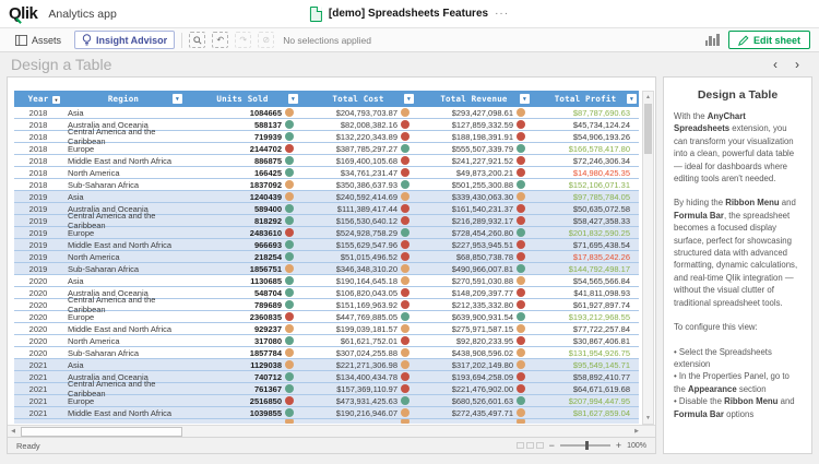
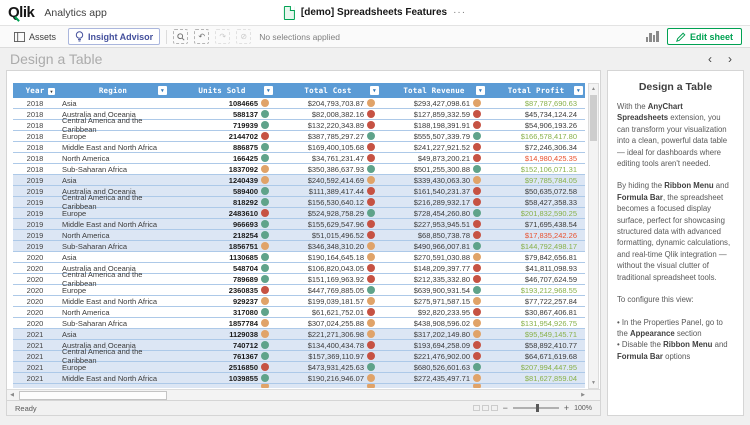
  Qlik
  Analytics app
  [demo] Spreadsheets Features
  ···
  Assets
  Insight Advisor
  ↶
  ↷
  ⊘
  No selections applied
  Edit sheet
  Design a Table
  ‹
  ›
  Year
  Region
  Units Sold
  Total Cost
  Total Revenue
  Total Profit
  2018
  Asia
  1084665
  $204,793,703.87
  $293,427,098.61
  $87,787,690.63
  2018
  Australia and Oceania
  588137
  $82,008,382.16
  $127,859,332.59
  $45,734,124.24
  2018
  Central America and the Caribbean
  719939
  $132,220,343.89
  $188,198,391.91
  $54,906,193.26
  2018
  Europe
  2144702
  $387,785,297.27
  $555,507,339.79
  $166,578,417.80
  2018
  Middle East and North Africa
  886875
  $169,400,105.68
  $241,227,921.52
  $72,246,306.34
  2018
  North America
  166425
  $34,761,231.47
  $49,873,200.21
  $14,980,425.35
  2018
  Sub-Saharan Africa
  1837092
  $350,386,637.93
  $501,255,300.88
  $152,106,071.31
  2019
  Asia
  1240439
  $240,592,414.69
  $339,430,063.30
  $97,785,784.05
  2019
  Australia and Oceania
  589400
  $111,389,417.44
  $161,540,231.37
  $50,635,072.58
  2019
  Central America and the Caribbean
  818292
  $156,530,640.12
  $216,289,932.17
  $58,427,358.33
  2019
  Europe
  2483610
  $524,928,758.29
  $728,454,260.80
  $201,832,590.25
  2019
  Middle East and North Africa
  966693
  $155,629,547.96
  $227,953,945.51
  $71,695,438.54
  2019
  North America
  218254
  $51,015,496.52
  $68,850,738.78
  $17,835,242.26
  2019
  Sub-Saharan Africa
  1856751
  $346,348,310.20
  $490,966,007.81
  $144,792,498.17
  2020
  Asia
  1130685
  $190,164,645.18
  $270,591,030.88
- $54,565,566.84
+ $79,842,656.81
  2020
  Australia and Oceania
  548704
  $106,820,043.05
  $148,209,397.77
  $41,811,098.93
  2020
  Central America and the Caribbean
  789689
  $151,169,963.92
  $212,335,332.80
- $61,927,897.74
+ $46,707,624.59
  2020
  Europe
  2360835
  $447,769,885.05
  $639,900,931.54
  $193,212,968.55
  2020
  Middle East and North Africa
  929237
  $199,039,181.57
  $275,971,587.15
  $77,722,257.84
  2020
  North America
  317080
  $61,621,752.01
  $92,820,233.95
  $30,867,406.81
  2020
  Sub-Saharan Africa
  1857784
  $307,024,255.88
  $438,908,596.02
  $131,954,926.75
  2021
  Asia
  1129038
  $221,271,306.98
  $317,202,149.80
  $95,549,145.71
  2021
  Australia and Oceania
  740712
  $134,400,434.78
  $193,694,258.09
  $58,892,410.77
  2021
  Central America and the Caribbean
  761367
  $157,369,110.97
  $221,476,902.00
  $64,671,619.68
  2021
  Europe
  2516850
  $473,931,425.63
  $680,526,601.63
  $207,994,447.95
  2021
  Middle East and North Africa
  1039855
  $190,216,946.07
  $272,435,497.71
  $81,627,859.04
  Ready
  −
  +
  Design a Table
  With the AnyChart Spreadsheets extension, you can transform your visualization into a clean, powerful data table — ideal for dashboards where editing tools aren't needed.
  By hiding the Ribbon Menu and Formula Bar, the spreadsheet becomes a focused display surface, perfect for showcasing structured data with advanced formatting, dynamic calculations, and real-time Qlik integration — without the visual clutter of traditional spreadsheet tools.
  To configure this view:
- • Select the Spreadsheets extension
  • In the Properties Panel, go to the Appearance section
  • Disable the Ribbon Menu and Formula Bar options
